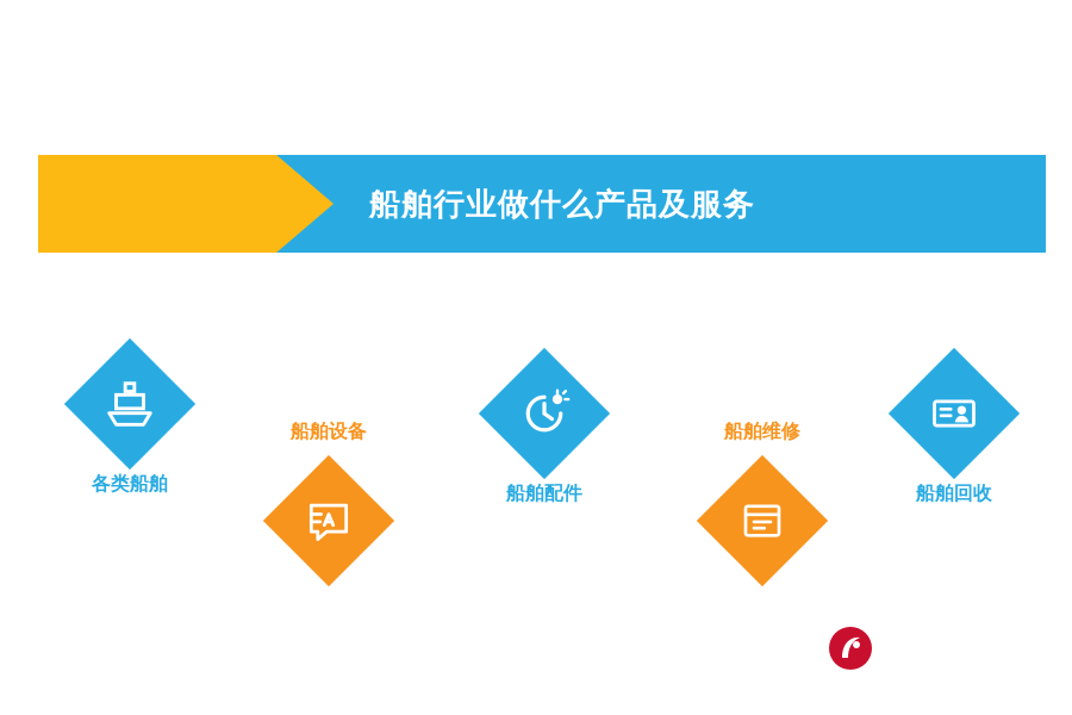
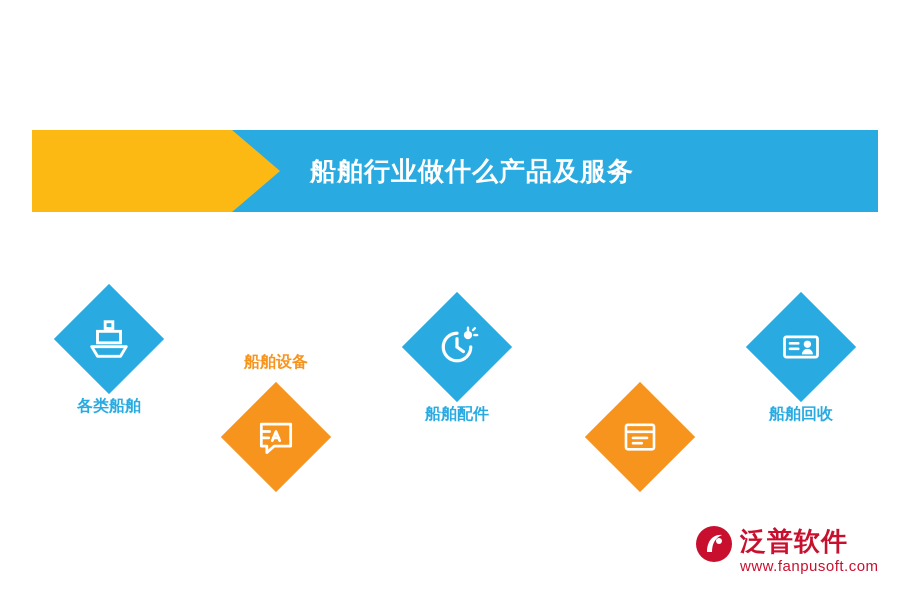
  船舶行业做什么产品及服务
  各类船舶
  船舶设备
  船舶配件
- 船舶维修
  船舶回收
+ 泛普软件
+ www.fanpusoft.com
